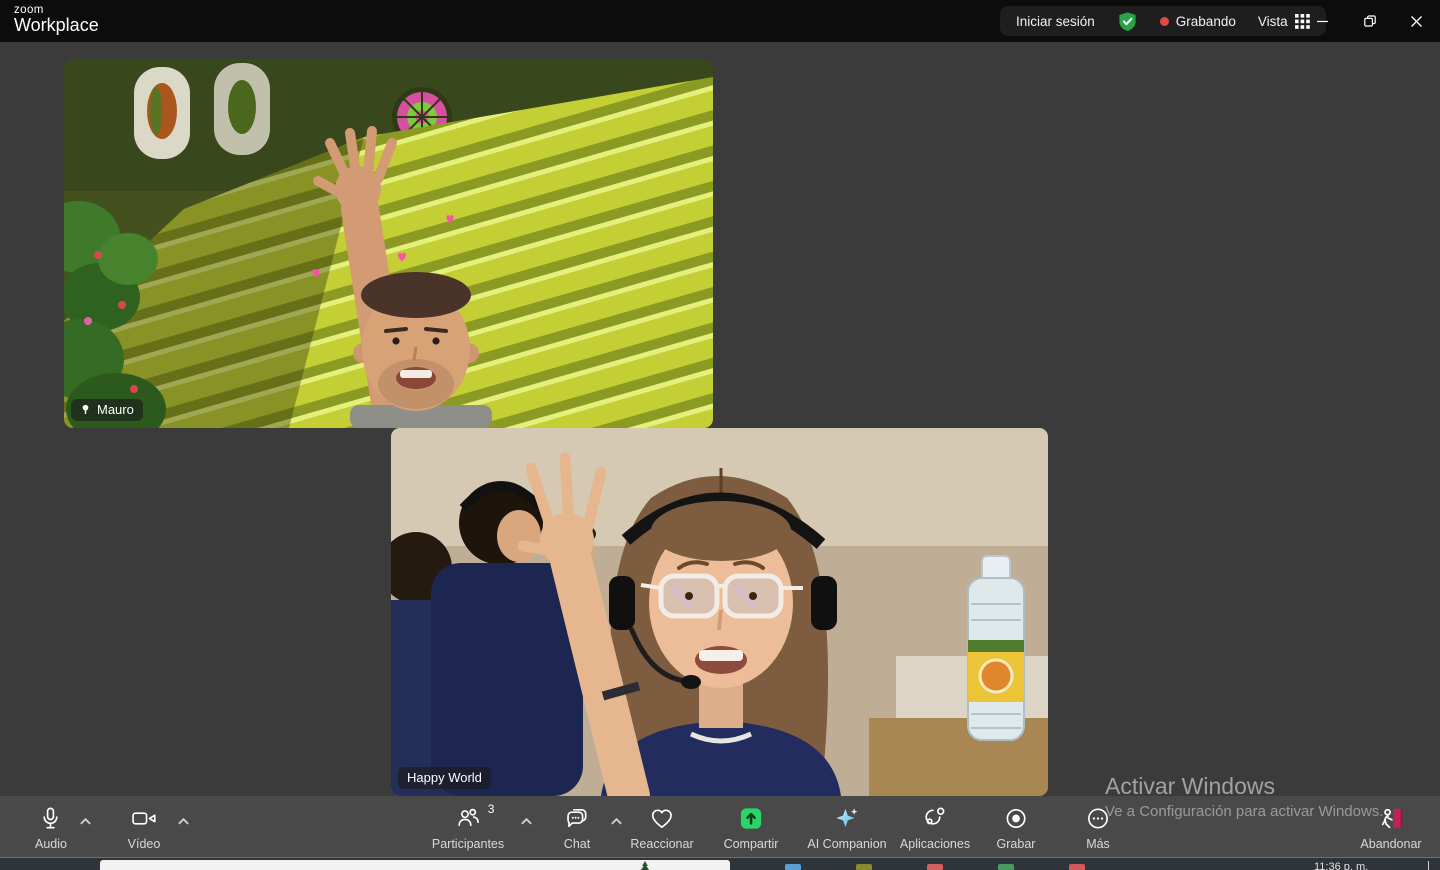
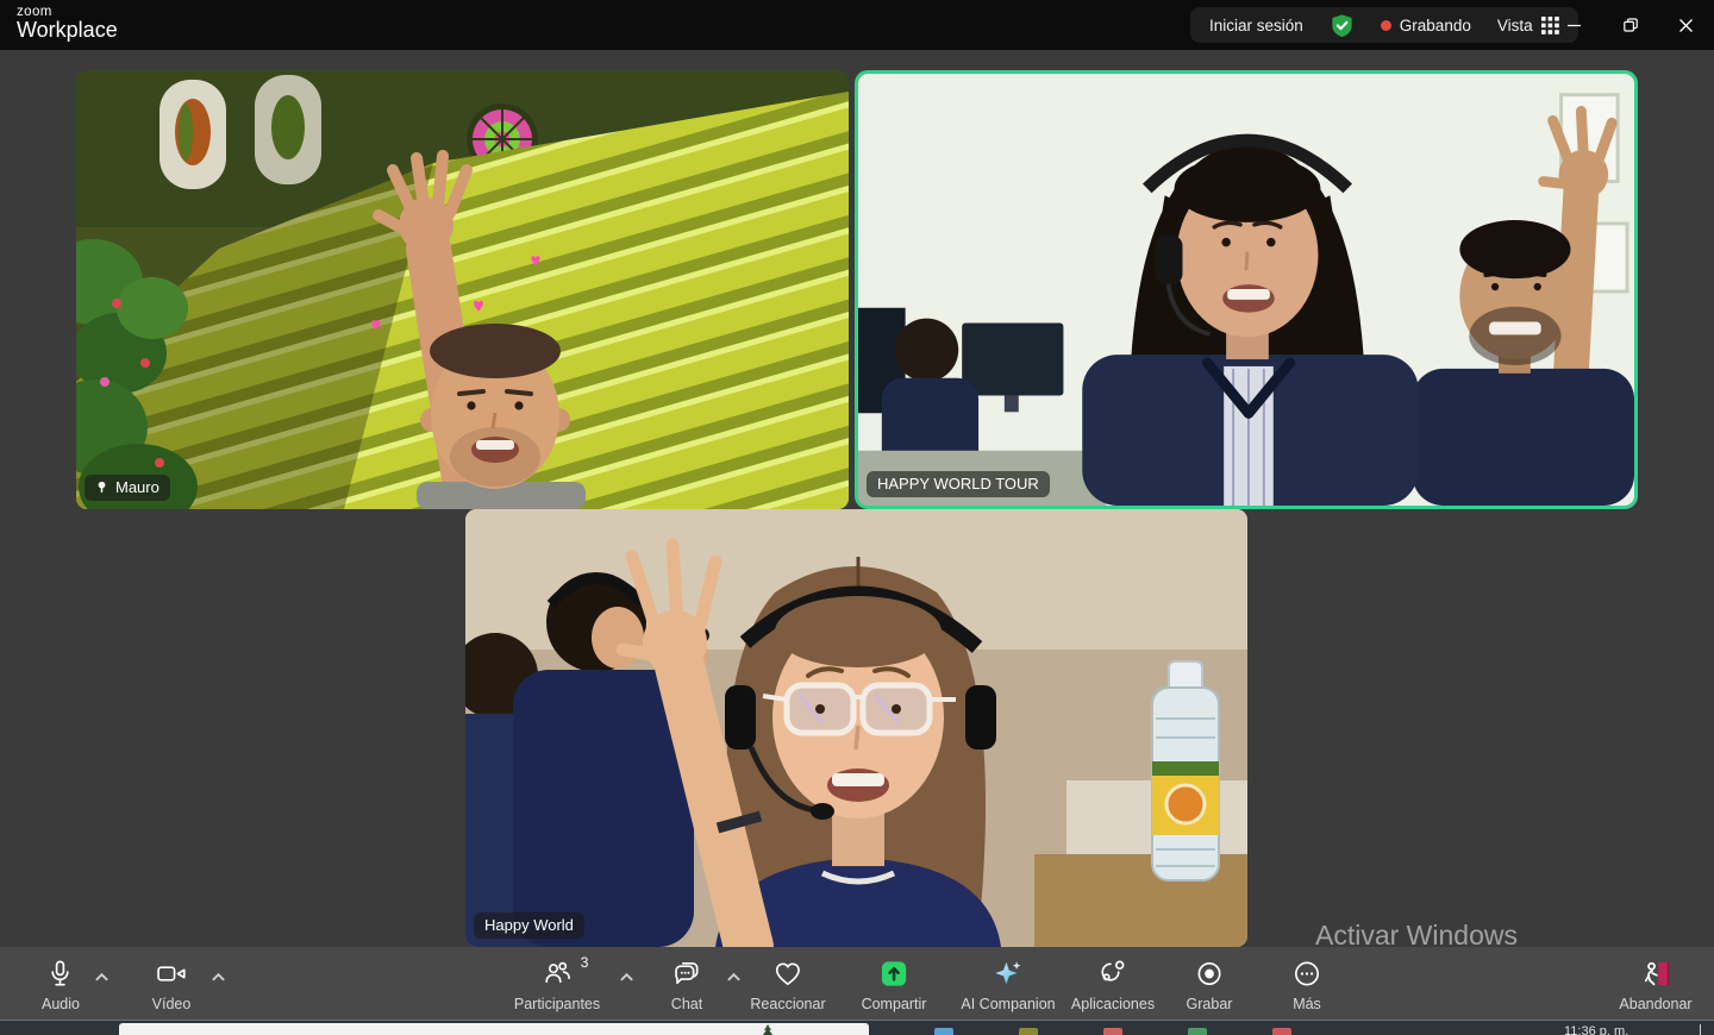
  zoom
  Workplace
  Iniciar sesión
  Grabando
  Vista
  Mauro
+ HAPPY WORLD TOUR
  Happy World
  Activar Windows
- Ve a Configuración para activar Windows.
  Audio
  Vídeo
  3
  Participantes
  Chat
  Reaccionar
  Compartir
  AI Companion
  Aplicaciones
  Grabar
  Más
  Abandonar
  11:36 p. m.
